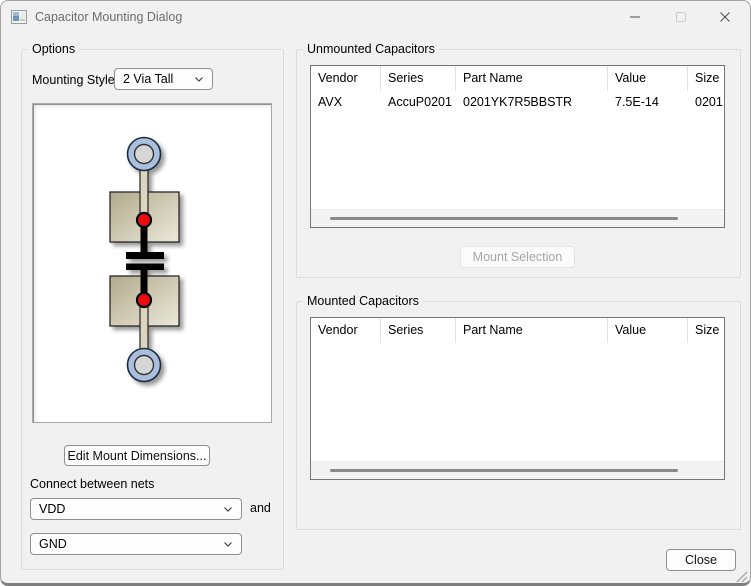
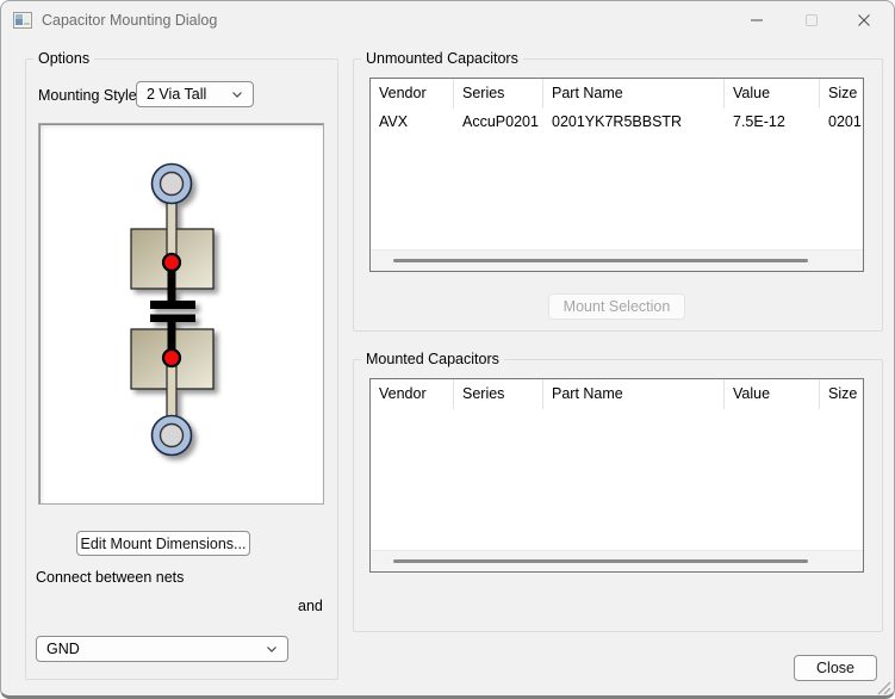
  Capacitor Mounting Dialog
  Options
  Mounting Style
  2 Via Tall
  Edit Mount Dimensions...
  Connect between nets
- VDD
  and
  GND
  Unmounted Capacitors
  Vendor
  Series
  Part Name
  Value
  Size
  AVX
  AccuP0201
  0201YK7R5BBSTR
- 7.5E-14
+ 7.5E-12
  0201
  Mount Selection
  Mounted Capacitors
  Vendor
  Series
  Part Name
  Value
  Size
  Close
